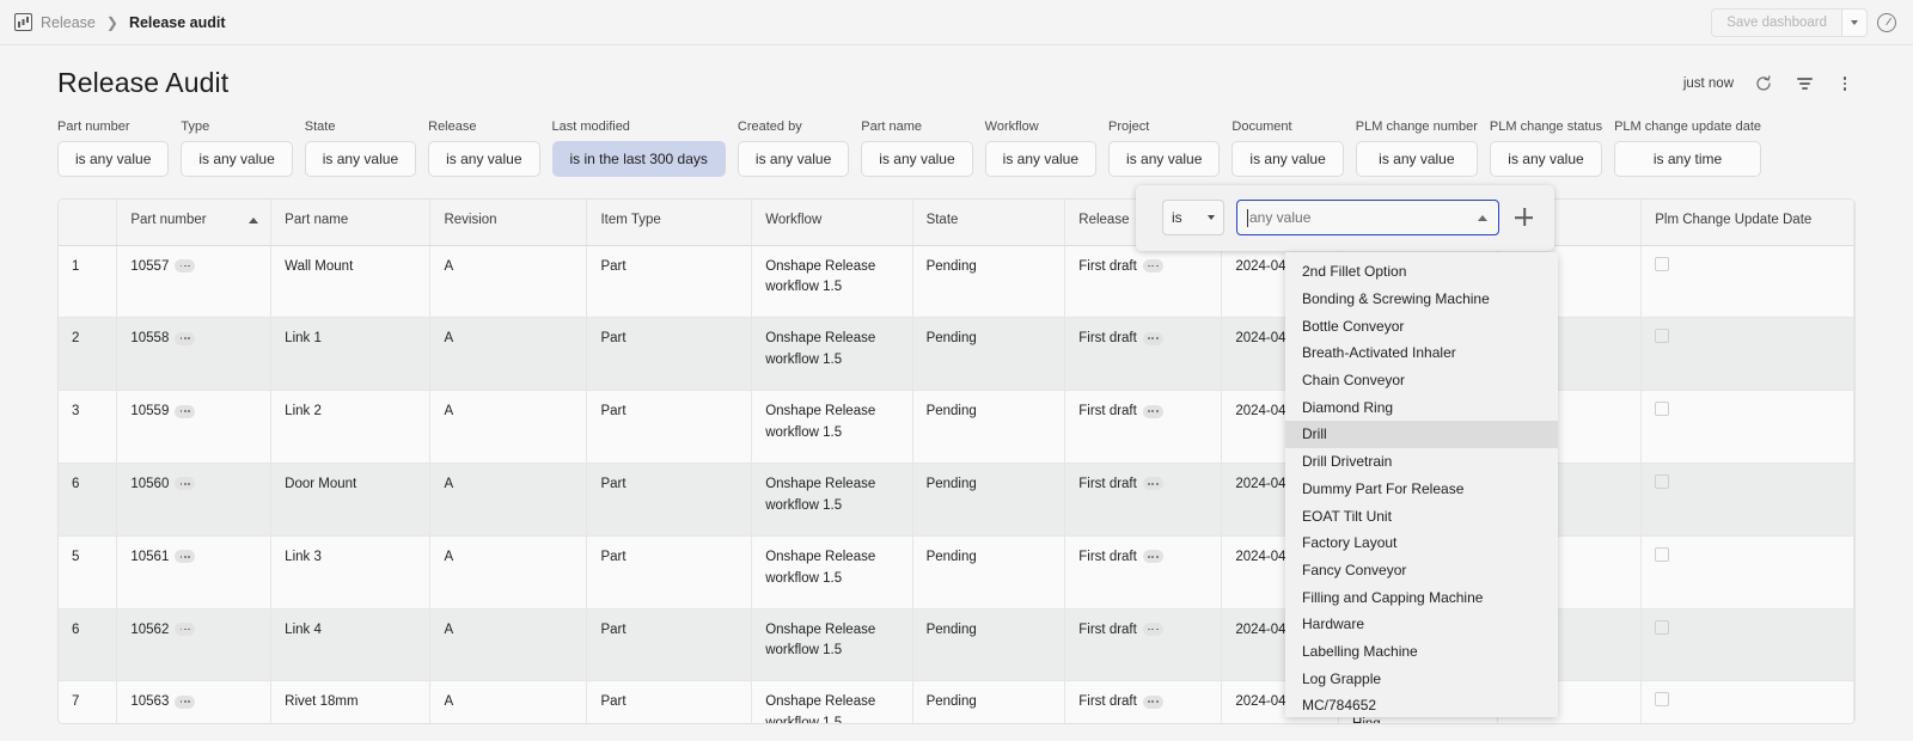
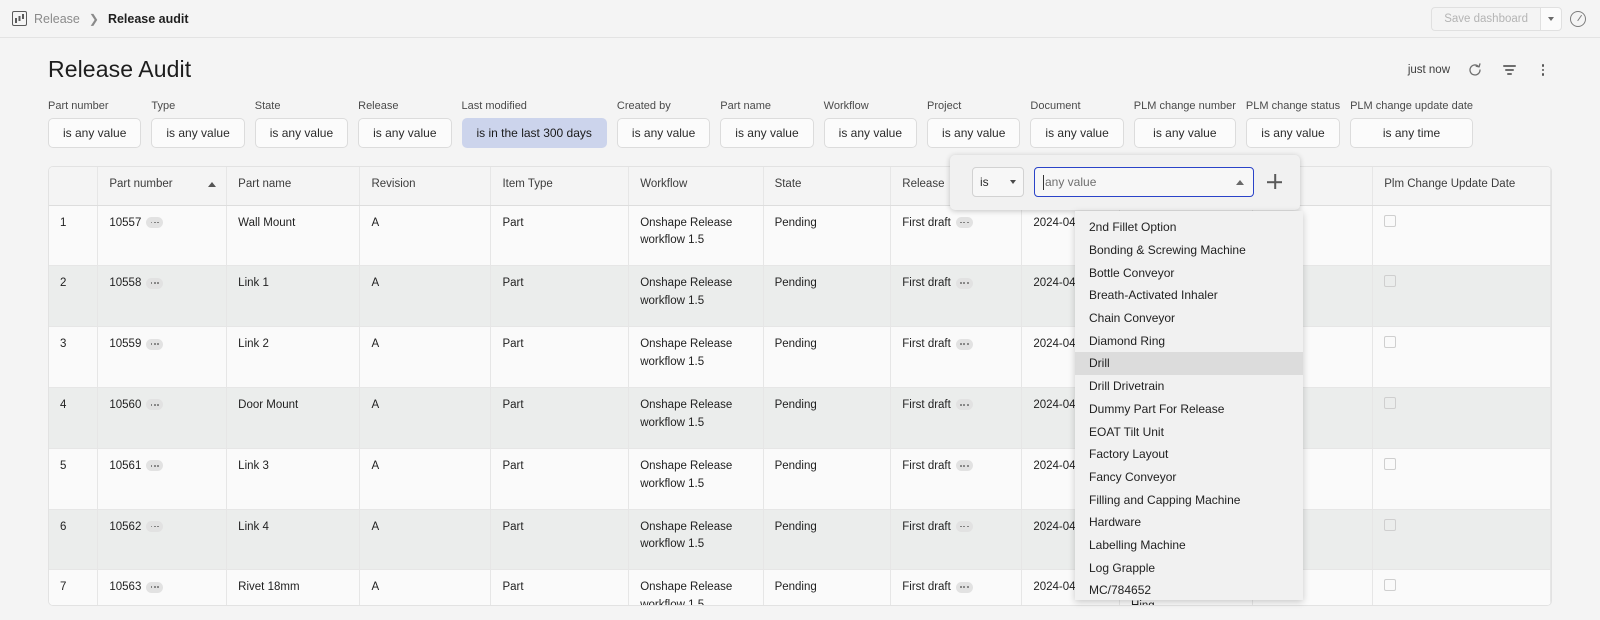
  Release
  ❯
  Release audit
  Save dashboard
  Release Audit
  just now
  Part number
  is any value
  Type
  is any value
  State
  is any value
  Release
  is any value
  Last modified
  is in the last 300 days
  Created by
  is any value
  Part name
  is any value
  Workflow
  is any value
  Project
  is any value
  Document
  is any value
  PLM change number
  is any value
  PLM change status
  is any value
  PLM change update date
  is any time
  	Part number	Part name	Revision	Item Type	Workflow	State	Release				Plm Change Update Date
  1	10557	Wall Mount	A	Part	Onshape Release workflow 1.5	Pending	First draft	2024-04
  2	10558	Link 1	A	Part	Onshape Release workflow 1.5	Pending	First draft	2024-04
  3	10559	Link 2	A	Part	Onshape Release workflow 1.5	Pending	First draft	2024-04
- 6	10560	Door Mount	A	Part	Onshape Release workflow 1.5	Pending	First draft	2024-04
+ 4	10560	Door Mount	A	Part	Onshape Release workflow 1.5	Pending	First draft	2024-04
  5	10561	Link 3	A	Part	Onshape Release workflow 1.5	Pending	First draft	2024-04
  6	10562	Link 4	A	Part	Onshape Release workflow 1.5	Pending	First draft	2024-04
  7	10563	Rivet 18mm	A	Part	Onshape Release	Pending	First draft	2024-04
  is
  any value
  2nd Fillet Option
  Bonding & Screwing Machine
  Bottle Conveyor
  Breath-Activated Inhaler
  Chain Conveyor
  Diamond Ring
  Drill
  Drill Drivetrain
  Dummy Part For Release
  EOAT Tilt Unit
  Factory Layout
  Fancy Conveyor
  Filling and Capping Machine
  Hardware
  Labelling Machine
  Log Grapple
  MC/784652
